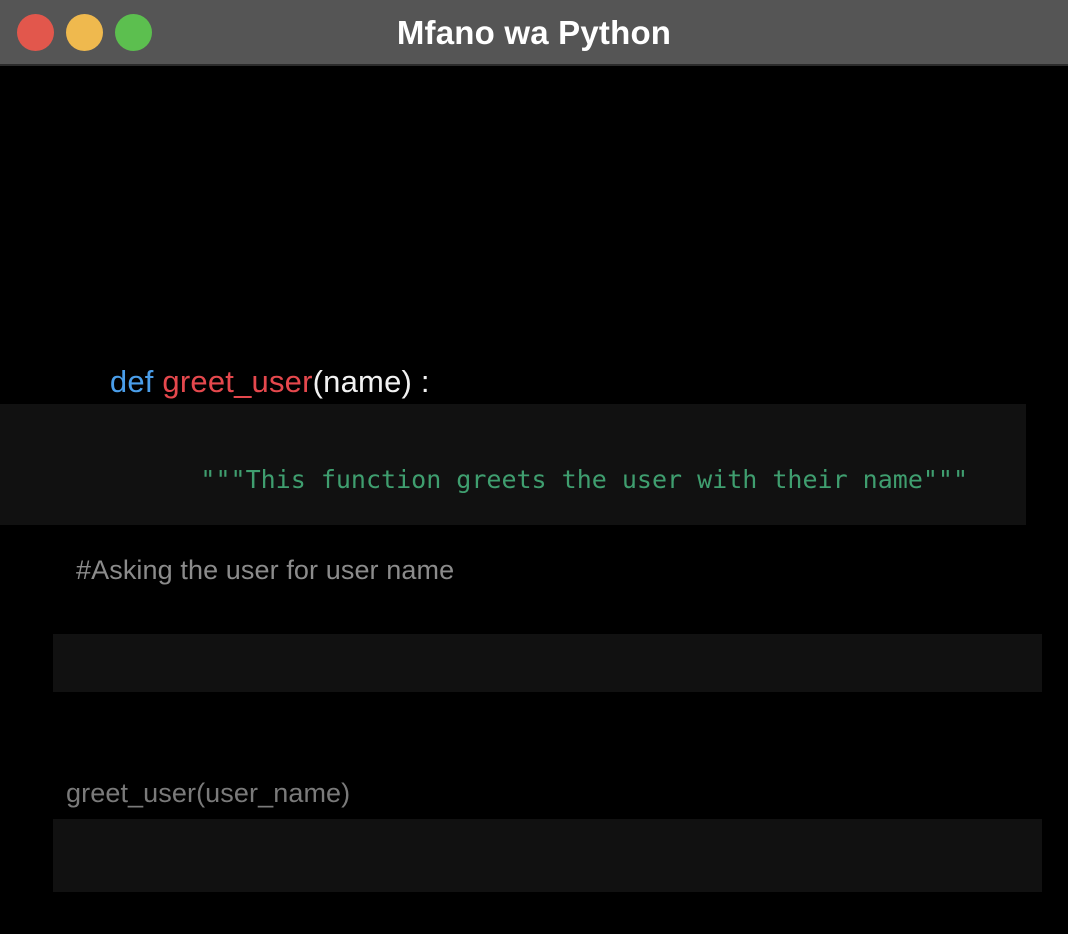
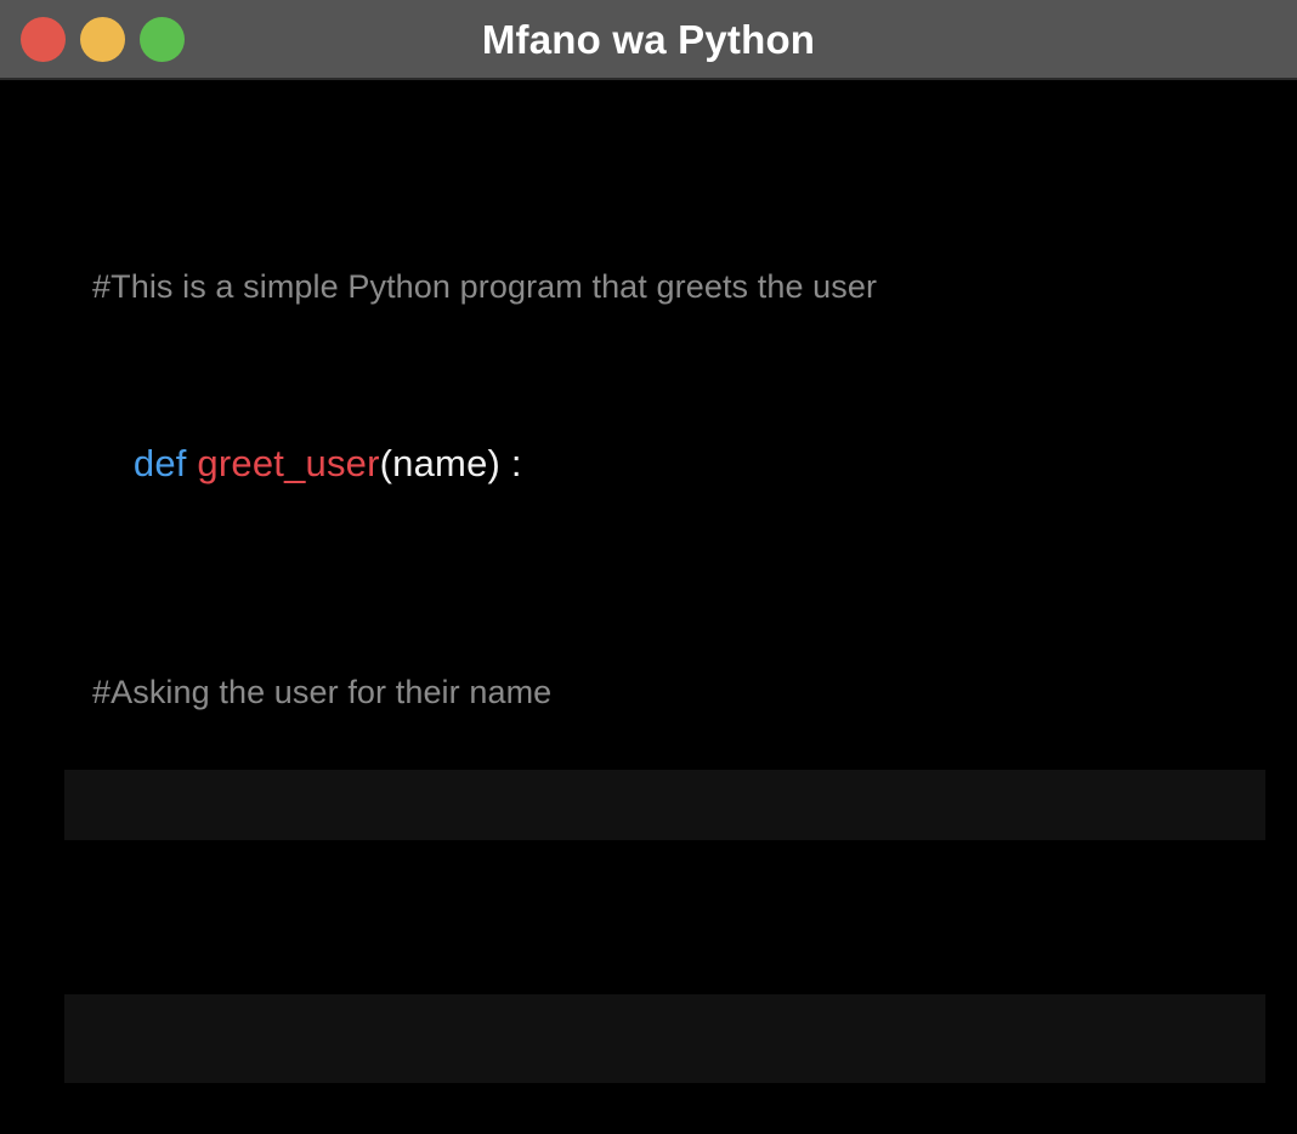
  Mfano wa Python
+ #This is a simple Python program that greets the user
  def greet_user(name) :
- """This function greets the user with their name"""
- #Asking the user for user name
+ #Asking the user for their name
- greet_user(user_name)
